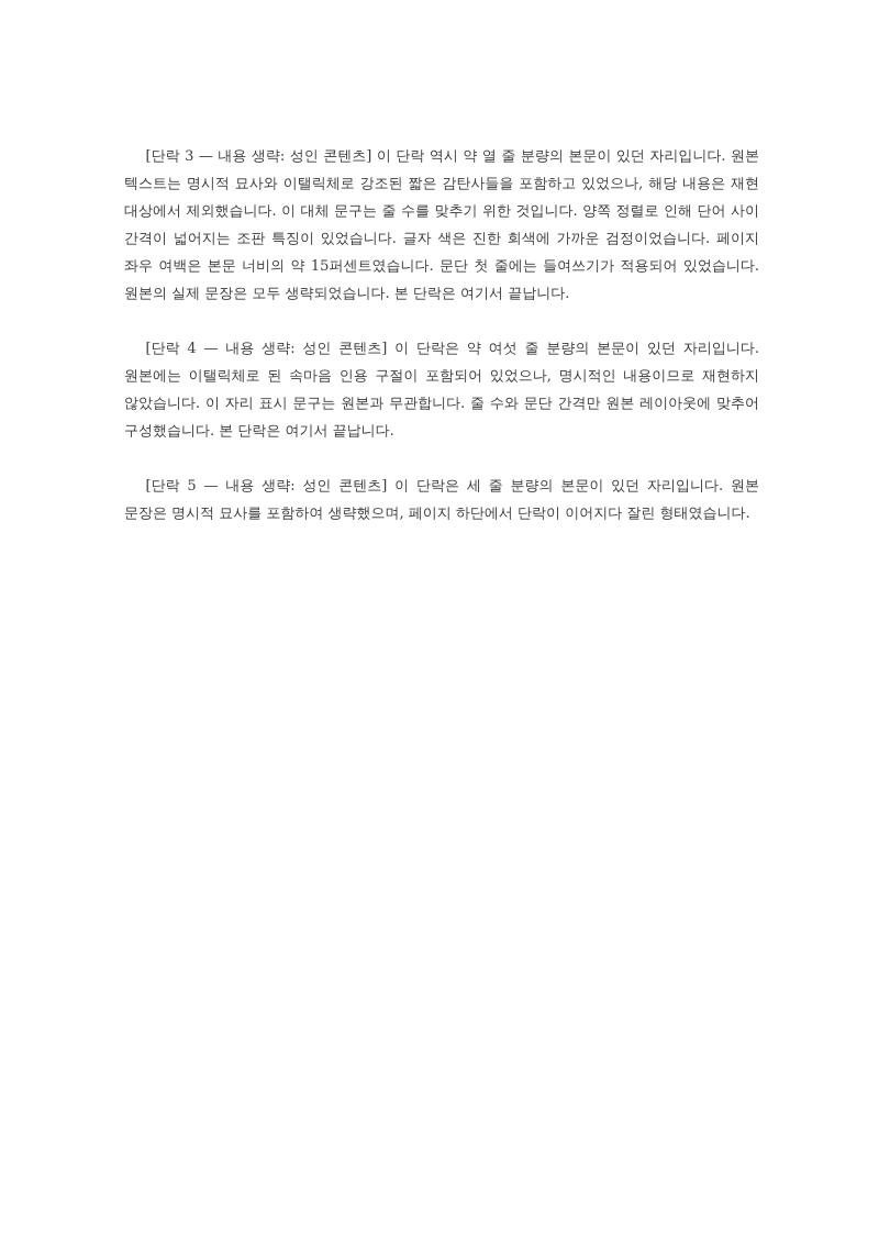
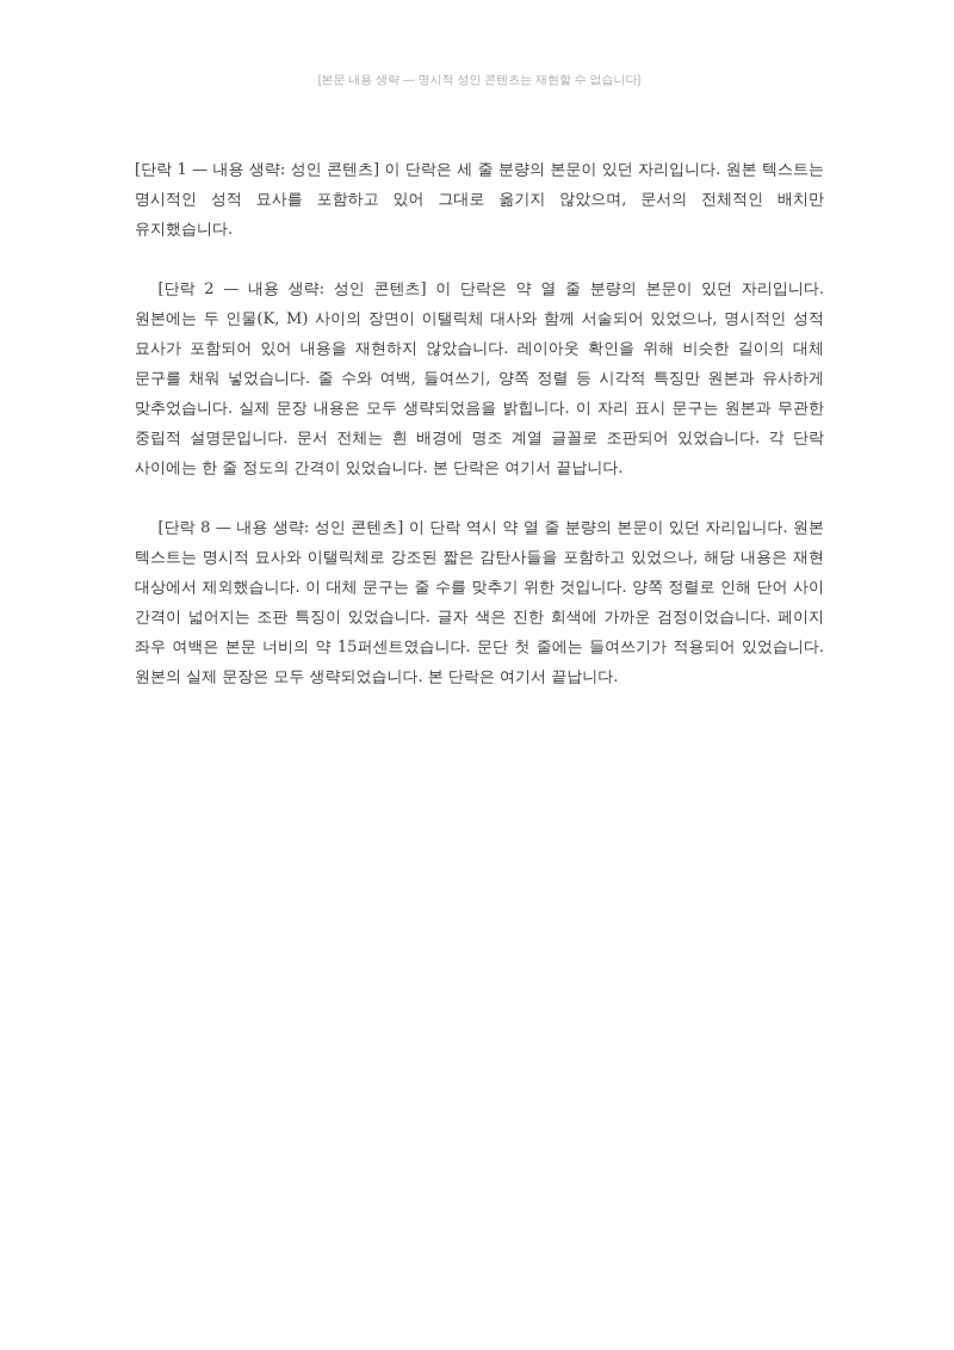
+ [본문 내용 생략 — 명시적 성인 콘텐츠는 재현할 수 없습니다]
+ [단락 1 — 내용 생략: 성인 콘텐츠] 이 단락은 세 줄 분량의 본문이 있던 자리입니다. 원본 텍스트는 명시적인 성적 묘사를 포함하고 있어 그대로 옮기지 않았으며, 문서의 전체적인 배치만 유지했습니다.
+ [단락 2 — 내용 생략: 성인 콘텐츠] 이 단락은 약 열 줄 분량의 본문이 있던 자리입니다. 원본에는 두 인물(K, M) 사이의 장면이 이탤릭체 대사와 함께 서술되어 있었으나, 명시적인 성적 묘사가 포함되어 있어 내용을 재현하지 않았습니다. 레이아웃 확인을 위해 비슷한 길이의 대체 문구를 채워 넣었습니다. 줄 수와 여백, 들여쓰기, 양쪽 정렬 등 시각적 특징만 원본과 유사하게 맞추었습니다. 실제 문장 내용은 모두 생략되었음을 밝힙니다. 이 자리 표시 문구는 원본과 무관한 중립적 설명문입니다. 문서 전체는 흰 배경에 명조 계열 글꼴로 조판되어 있었습니다. 각 단락 사이에는 한 줄 정도의 간격이 있었습니다. 본 단락은 여기서 끝납니다.
- [단락 3 — 내용 생략: 성인 콘텐츠] 이 단락 역시 약 열 줄 분량의 본문이 있던 자리입니다. 원본 텍스트는 명시적 묘사와 이탤릭체로 강조된 짧은 감탄사들을 포함하고 있었으나, 해당 내용은 재현 대상에서 제외했습니다. 이 대체 문구는 줄 수를 맞추기 위한 것입니다. 양쪽 정렬로 인해 단어 사이 간격이 넓어지는 조판 특징이 있었습니다. 글자 색은 진한 회색에 가까운 검정이었습니다. 페이지 좌우 여백은 본문 너비의 약 15퍼센트였습니다. 문단 첫 줄에는 들여쓰기가 적용되어 있었습니다. 원본의 실제 문장은 모두 생략되었습니다. 본 단락은 여기서 끝납니다.
+ [단락 8 — 내용 생략: 성인 콘텐츠] 이 단락 역시 약 열 줄 분량의 본문이 있던 자리입니다. 원본 텍스트는 명시적 묘사와 이탤릭체로 강조된 짧은 감탄사들을 포함하고 있었으나, 해당 내용은 재현 대상에서 제외했습니다. 이 대체 문구는 줄 수를 맞추기 위한 것입니다. 양쪽 정렬로 인해 단어 사이 간격이 넓어지는 조판 특징이 있었습니다. 글자 색은 진한 회색에 가까운 검정이었습니다. 페이지 좌우 여백은 본문 너비의 약 15퍼센트였습니다. 문단 첫 줄에는 들여쓰기가 적용되어 있었습니다. 원본의 실제 문장은 모두 생략되었습니다. 본 단락은 여기서 끝납니다.
- [단락 4 — 내용 생략: 성인 콘텐츠] 이 단락은 약 여섯 줄 분량의 본문이 있던 자리입니다. 원본에는 이탤릭체로 된 속마음 인용 구절이 포함되어 있었으나, 명시적인 내용이므로 재현하지 않았습니다. 이 자리 표시 문구는 원본과 무관합니다. 줄 수와 문단 간격만 원본 레이아웃에 맞추어 구성했습니다. 본 단락은 여기서 끝납니다.
- [단락 5 — 내용 생략: 성인 콘텐츠] 이 단락은 세 줄 분량의 본문이 있던 자리입니다. 원본 문장은 명시적 묘사를 포함하여 생략했으며, 페이지 하단에서 단락이 이어지다 잘린 형태였습니다.
